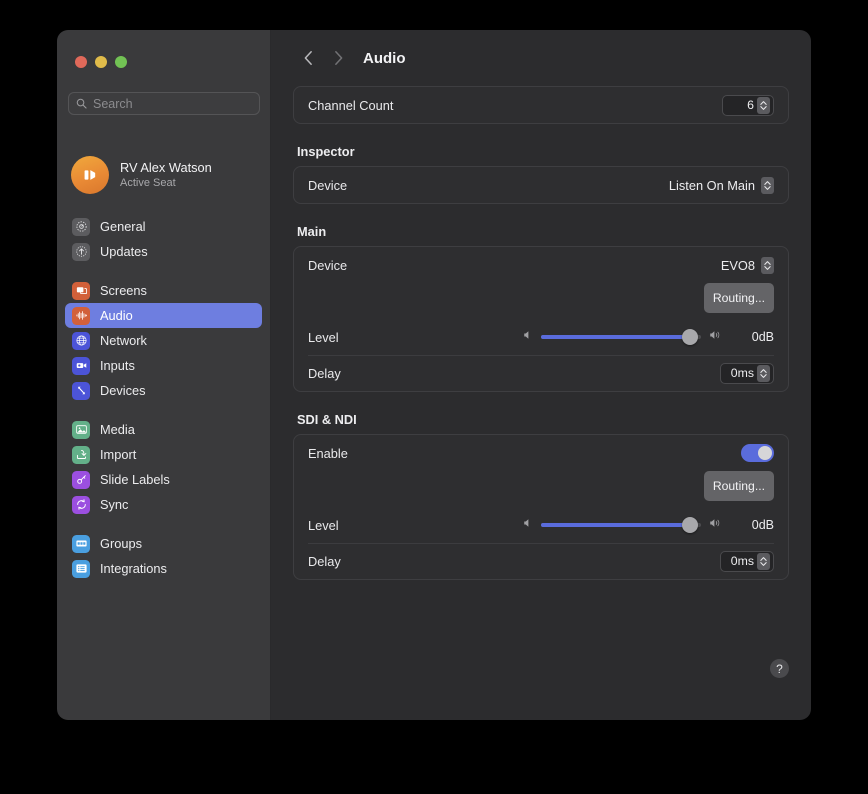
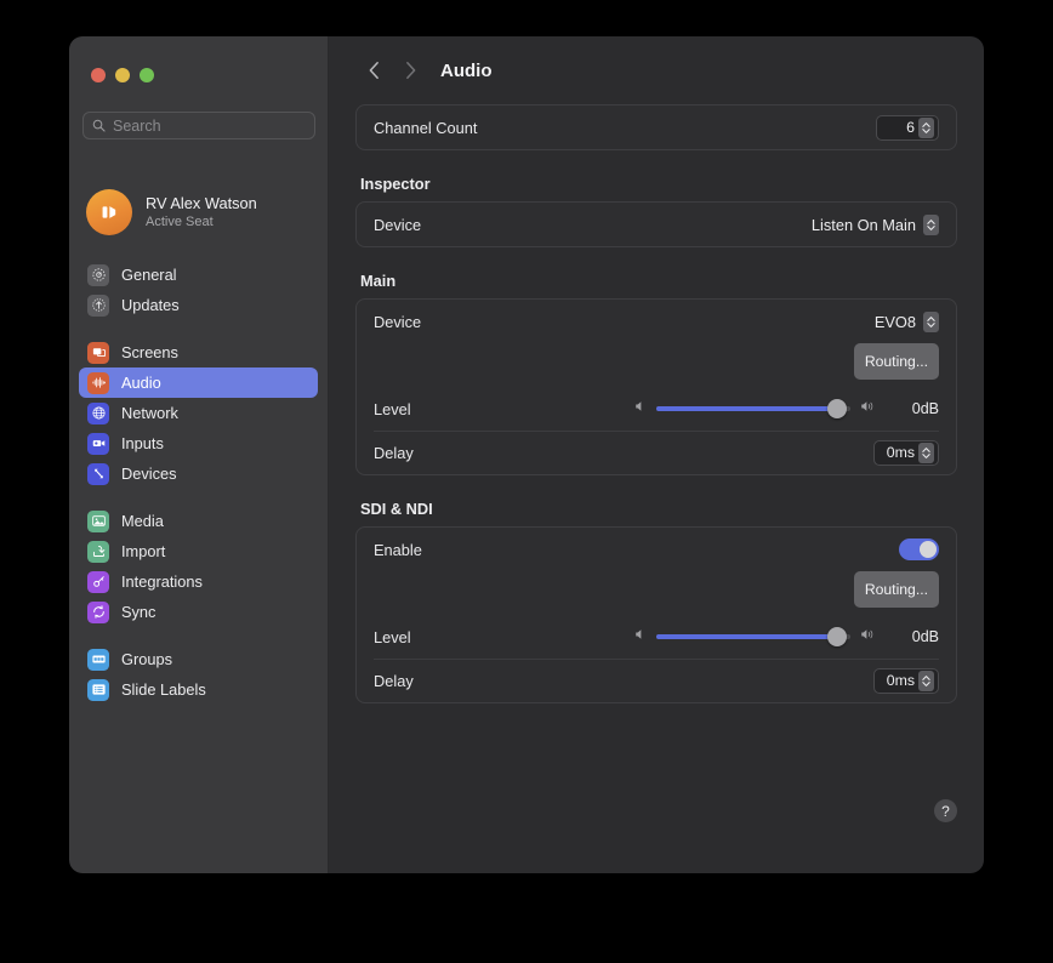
  Search
  RV Alex Watson
  Active Seat
  General
  Updates
  Screens
  Audio
  Network
  Inputs
  Devices
  Media
  Import
- Slide Labels
+ Integrations
  Sync
  Groups
- Integrations
+ Slide Labels
  Audio
  Channel Count
  6
  Inspector
  Device
  Listen On Main
  Main
  Device
  EVO8
  Routing...
  Level
  0dB
  Delay
  0ms
  SDI & NDI
  Enable
  Routing...
  Level
  0dB
  Delay
  0ms
  ?
